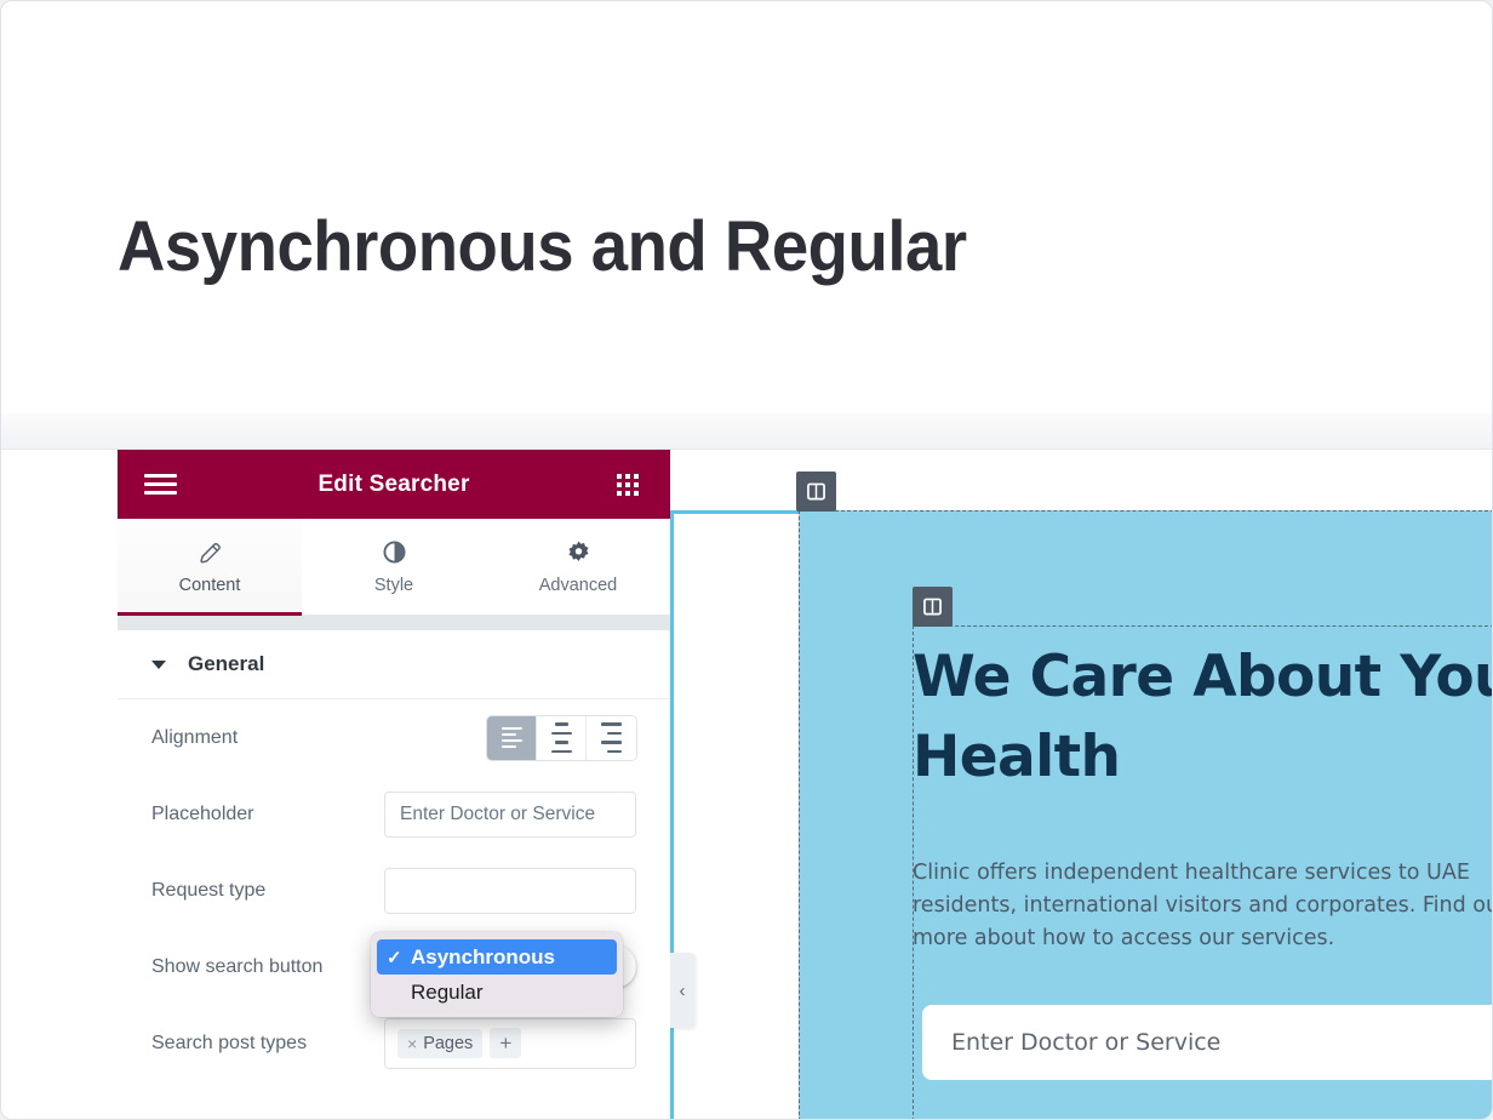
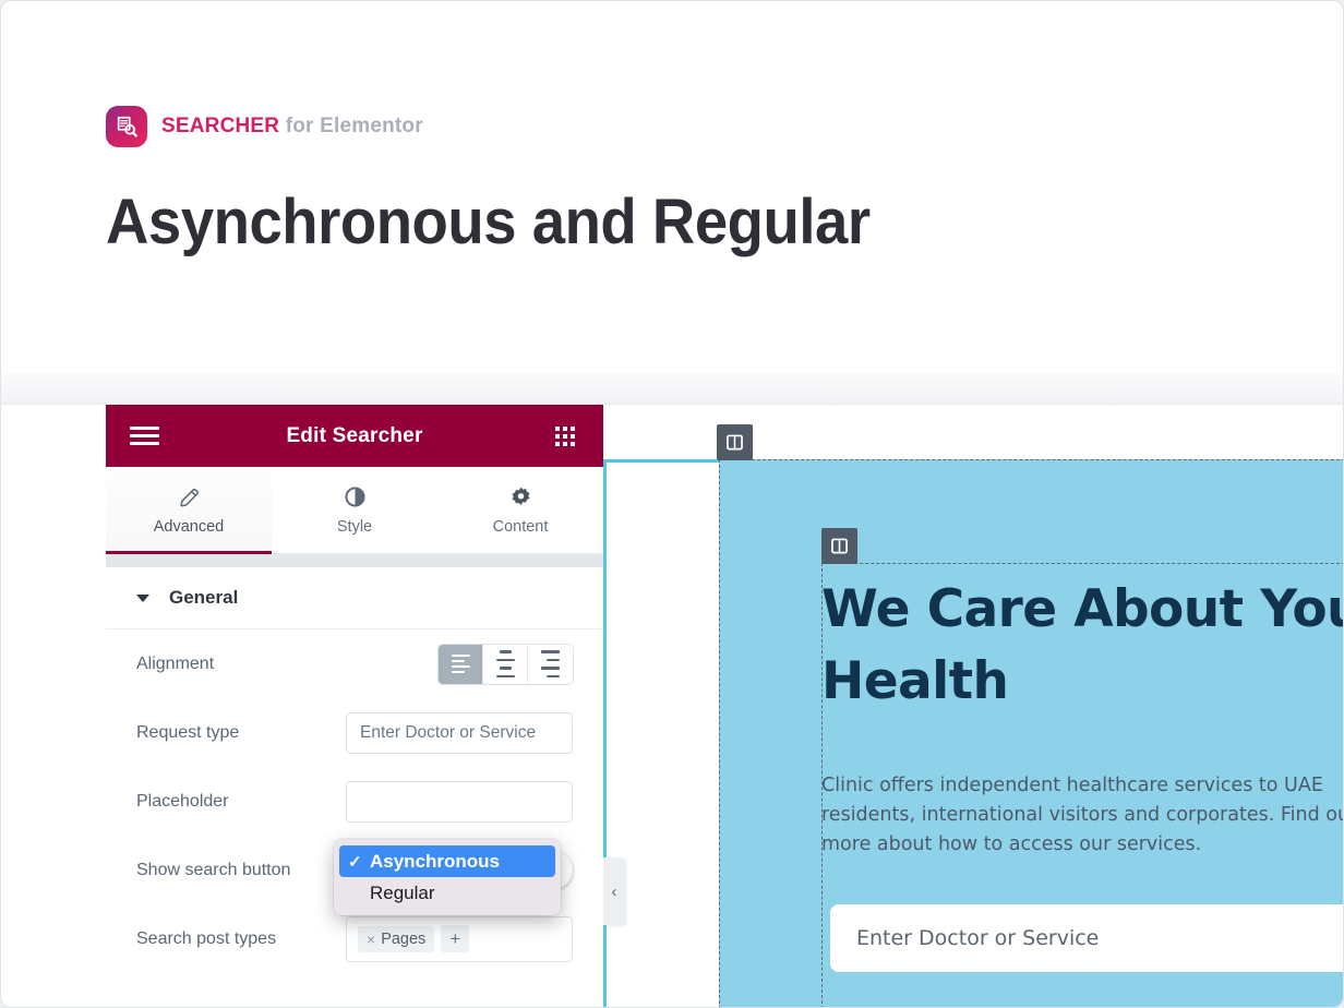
+ SEARCHER for Elementor
  Asynchronous and Regular
  Edit Searcher
- Content
+ Advanced
  Style
- Advanced
+ Content
  General
  Alignment
- Placeholder
+ Request type
  Enter Doctor or Service
- Request type
+ Placeholder
  Show search button
  Search post types
  ×
  Pages
  +
  ✓
  Asynchronous
  Regular
  ‹
  We Care About Yo Health
  Clinic offers independent healthcare services to UAE residents, international visitors and corporates. Find o more about how to access our services.
  Enter Doctor or Service
